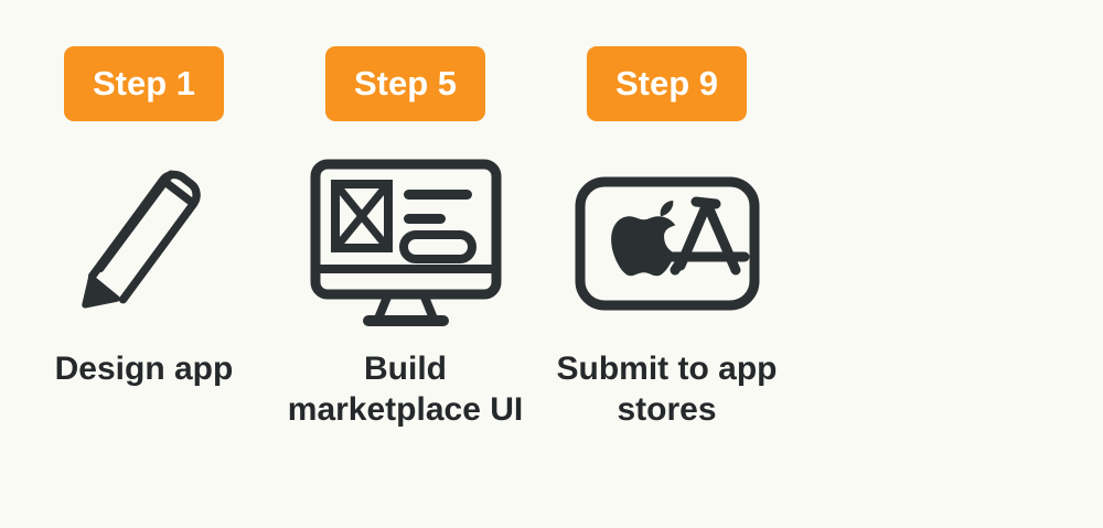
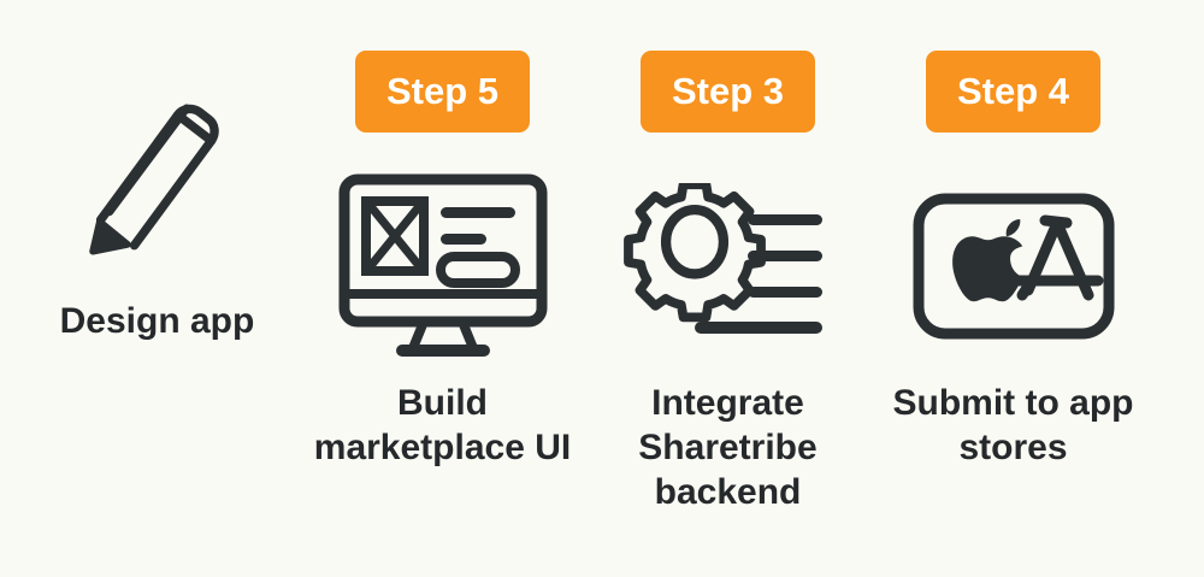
- Step 1
  Design app
  Step 5
  Build marketplace UI
+ Step 3
+ Integrate Sharetribe backend
- Step 9
+ Step 4
  Submit to app stores
